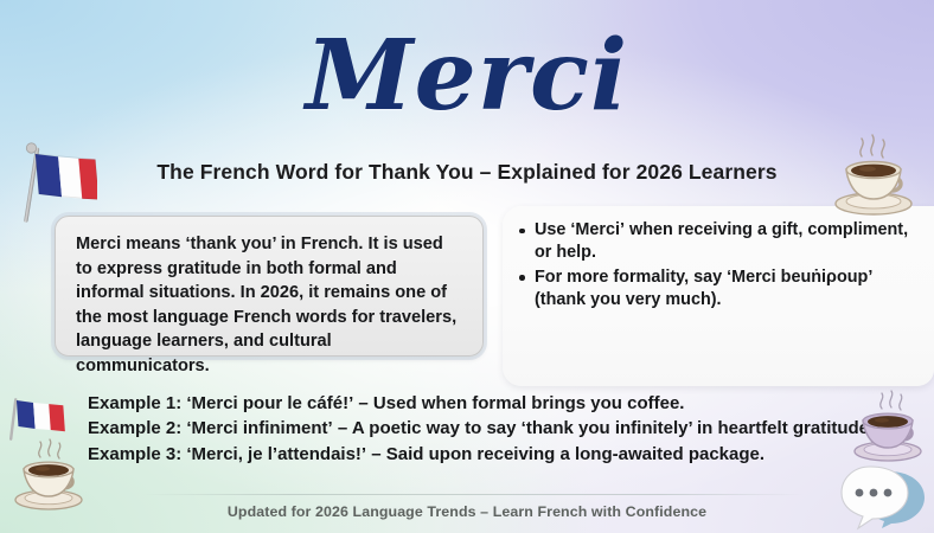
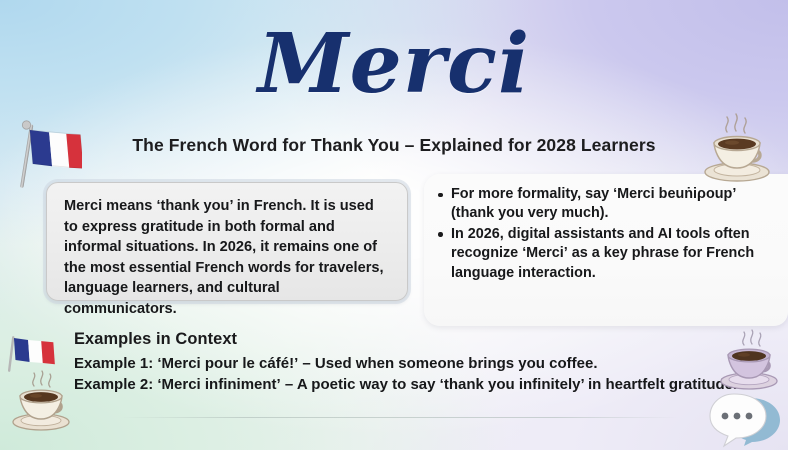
  Merci
- The French Word for Thank You – Explained for 2026 Learners
+ The French Word for Thank You – Explained for 2028 Learners
- Merci means ‘thank you’ in French. It is used to express gratitude in both formal and informal situations. In 2026, it remains one of the most language French words for travelers, language learners, and cultural communicators.
+ Merci means ‘thank you’ in French. It is used to express gratitude in both formal and informal situations. In 2026, it remains one of the most essential French words for travelers, language learners, and cultural communicators.
- Use ‘Merci’ when receiving a gift, compliment, or help.
  For more formality, say ‘Merci beuṅiρoup’ (thank you very much).
+ In 2026, digital assistants and AI tools often recognize ‘Merci’ as a key phrase for French language interaction.
+ Examples in Context
- Example 1: ‘Merci pour le cáfé!’ – Used when formal brings you coffee.
+ Example 1: ‘Merci pour le cáfé!’ – Used when someone brings you coffee.
  Example 2: ‘Merci infiniment’ – A poetic way to say ‘thank you infinitely’ in heartfelt gratitud
- Example 3: ‘Merci, je l’attendais!’ – Said upon receiving a long-awaited package.
- Updated for 2026 Language Trends – Learn French with Confidence
